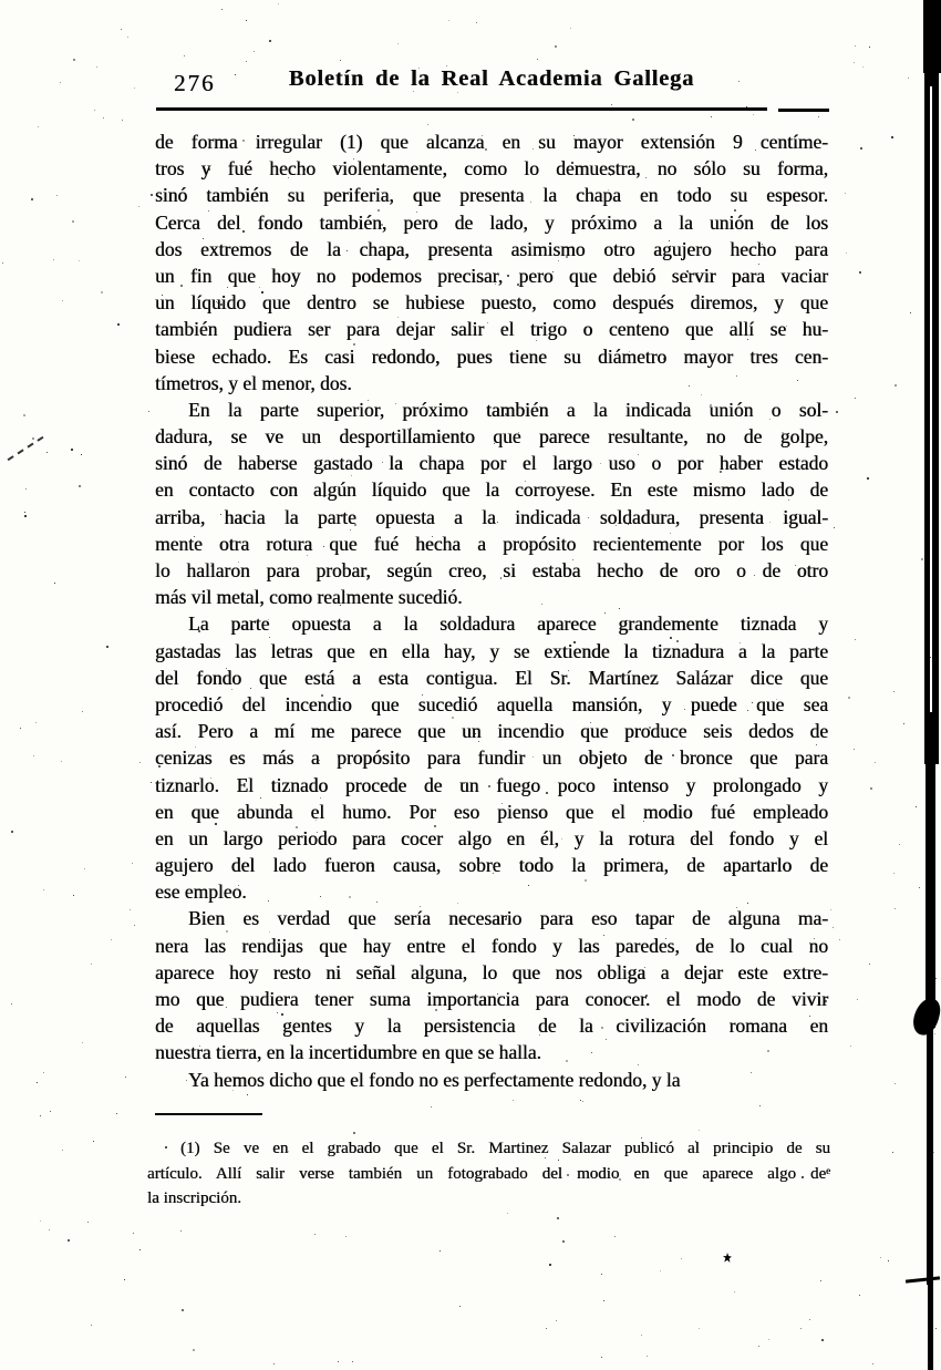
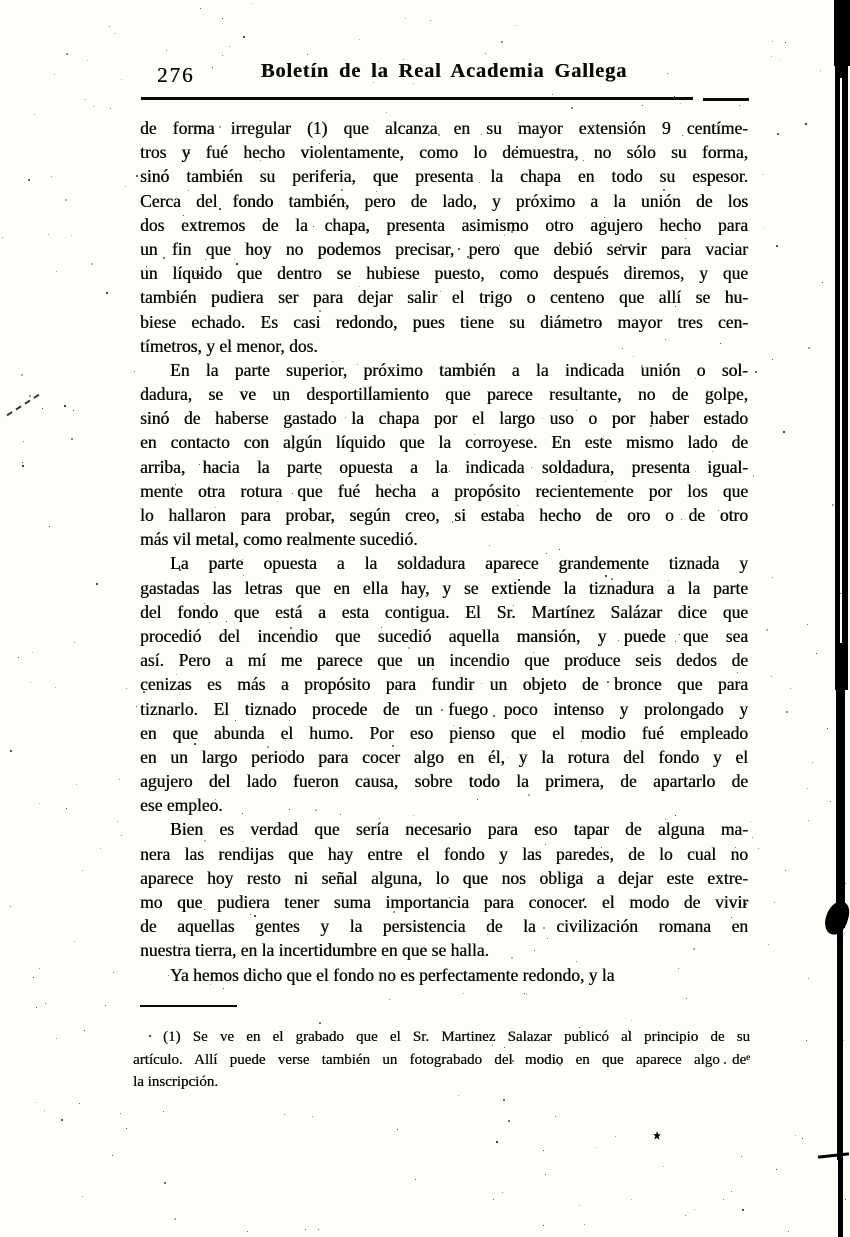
  276
  Boletín de la Real Academia Gallega
  de forma irregular (1) que alcanza en su mayor extensión 9 centíme-
  tros y fué hecho violentamente, como lo demuestra, no sólo su forma,
  sinó también su periferia, que presenta la chapa en todo su espesor.
  Cerca del fondo también, pero de lado, y próximo a la unión de los
  dos extremos de la chapa, presenta asimismo otro agujero hecho para
  un fin que hoy no podemos precisar, pero que debió servir para vaciar
  un líquido que dentro se hubiese puesto, como después diremos, y que
  también pudiera ser para dejar salir el trigo o centeno que allí se hu-
  biese echado. Es casi redondo, pues tiene su diámetro mayor tres cen-
  tímetros, y el menor, dos.
  En la parte superior, próximo también a la indicada unión o sol-
  dadura, se ve un desportillamiento que parece resultante, no de golpe,
  sinó de haberse gastado la chapa por el largo uso o por haber estado
  en contacto con algún líquido que la corroyese. En este mismo lado de
  arriba, hacia la parte opuesta a la indicada soldadura, presenta igual-
  mente otra rotura que fué hecha a propósito recientemente por los que
  lo hallaron para probar, según creo, si estaba hecho de oro o de otro
  más vil metal, como realmente sucedió.
  La parte opuesta a la soldadura aparece grandemente tiznada y
  gastadas las letras que en ella hay, y se extiende la tiznadura a la parte
  del fondo que está a esta contigua. El Sr. Martínez Salázar dice que
  procedió del incendio que sucedió aquella mansión, y puede que sea
  así. Pero a mí me parece que un incendio que produce seis dedos de
  cenizas es más a propósito para fundir un objeto de bronce que para
  tiznarlo. El tiznado procede de un fuego poco intenso y prolongado y
  en que abunda el humo. Por eso pienso que el modio fué empleado
  en un largo periodo para cocer algo en él, y la rotura del fondo y el
  agujero del lado fueron causa, sobre todo la primera, de apartarlo de
  ese empleo.
  Bien es verdad que sería necesario para eso tapar de alguna ma-
  nera las rendijas que hay entre el fondo y las paredes, de lo cual no
  aparece hoy resto ni señal alguna, lo que nos obliga a dejar este extre-
  mo que pudiera tener suma importancia para conocer. el modo de vivir
  de aquellas gentes y la persistencia de la civilización romana en
  nuestra tierra, en la incertidumbre en que se halla.
  Ya hemos dicho que el fondo no es perfectamente redondo, y la
  (1) Se ve en el grabado que el Sr. Martinez Salazar publicó al principio de su
- artículo. Allí salir verse también un fotograbado del modio en que aparece algo deᵉ
+ artículo. Allí puede verse también un fotograbado del modio en que aparece algo deᵉ
  la inscripción.
